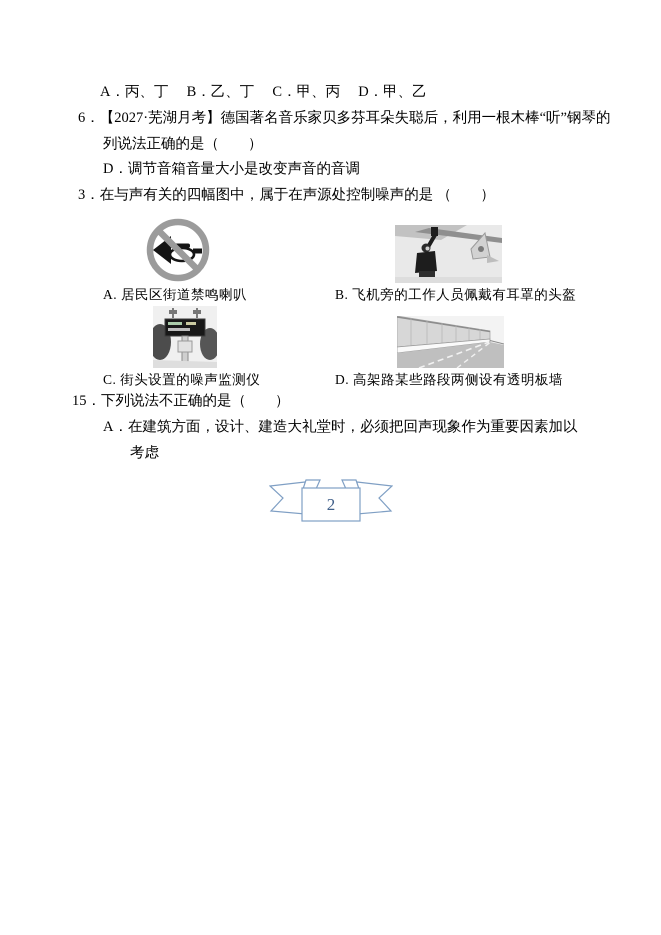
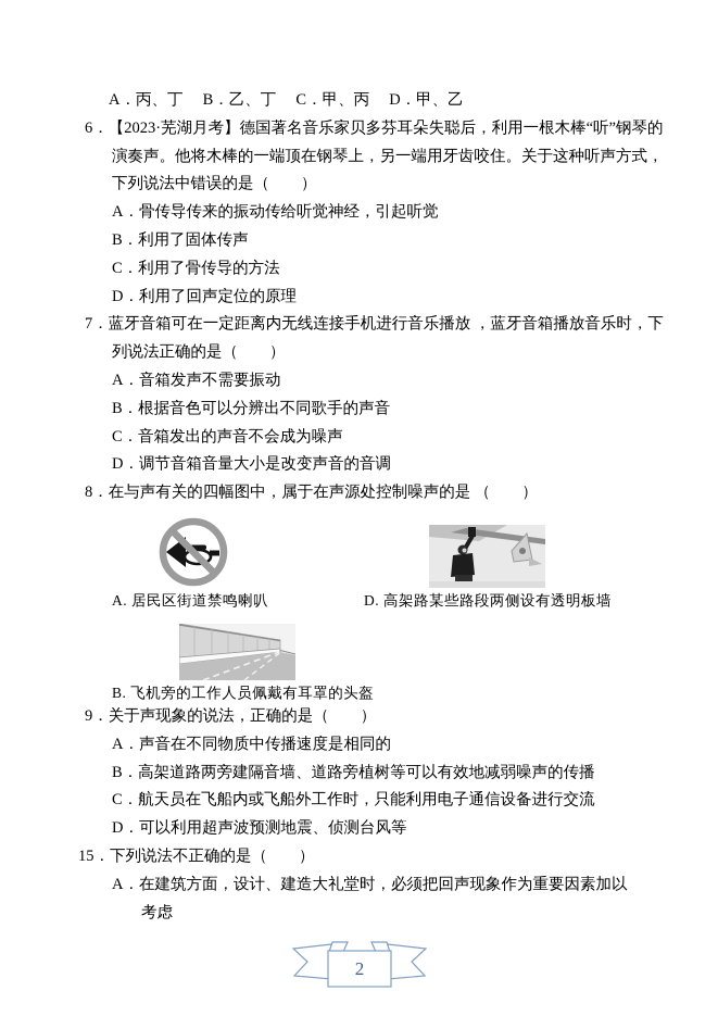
  A．丙、丁 B．乙、丁 C．甲、丙 D．甲、乙
- 6．【2027·芜湖月考】德国著名音乐家贝多芬耳朵失聪后，利用一根木棒“听”钢琴的
+ 6．【2023·芜湖月考】德国著名音乐家贝多芬耳朵失聪后，利用一根木棒“听”钢琴的
+ 演奏声。他将木棒的一端顶在钢琴上，另一端用牙齿咬住。关于这种听声方式，
+ 下列说法中错误的是（ ）
+ A．骨传导传来的振动传给听觉神经，引起听觉
+ B．利用了固体传声
+ C．利用了骨传导的方法
+ D．利用了回声定位的原理
+ 7．蓝牙音箱可在一定距离内无线连接手机进行音乐播放 ，蓝牙音箱播放音乐时，下
  列说法正确的是（ ）
+ A．音箱发声不需要振动
+ B．根据音色可以分辨出不同歌手的声音
+ C．音箱发出的声音不会成为噪声
  D．调节音箱音量大小是改变声音的音调
- 3．在与声有关的四幅图中，属于在声源处控制噪声的是 （ ）
+ 8．在与声有关的四幅图中，属于在声源处控制噪声的是 （ ）
  A. 居民区街道禁鸣喇叭
- B. 飞机旁的工作人员佩戴有耳罩的头盔
+ D. 高架路某些路段两侧设有透明板墙
- C. 街头设置的噪声监测仪
- D. 高架路某些路段两侧设有透明板墙
+ B. 飞机旁的工作人员佩戴有耳罩的头盔
+ 9．关于声现象的说法，正确的是（ ）
+ A．声音在不同物质中传播速度是相同的
+ B．高架道路两旁建隔音墙、道路旁植树等可以有效地减弱噪声的传播
+ C．航天员在飞船内或飞船外工作时，只能利用电子通信设备进行交流
+ D．可以利用超声波预测地震、侦测台风等
  15．下列说法不正确的是（ ）
  A．在建筑方面，设计、建造大礼堂时，必须把回声现象作为重要因素加以
  考虑
  2
